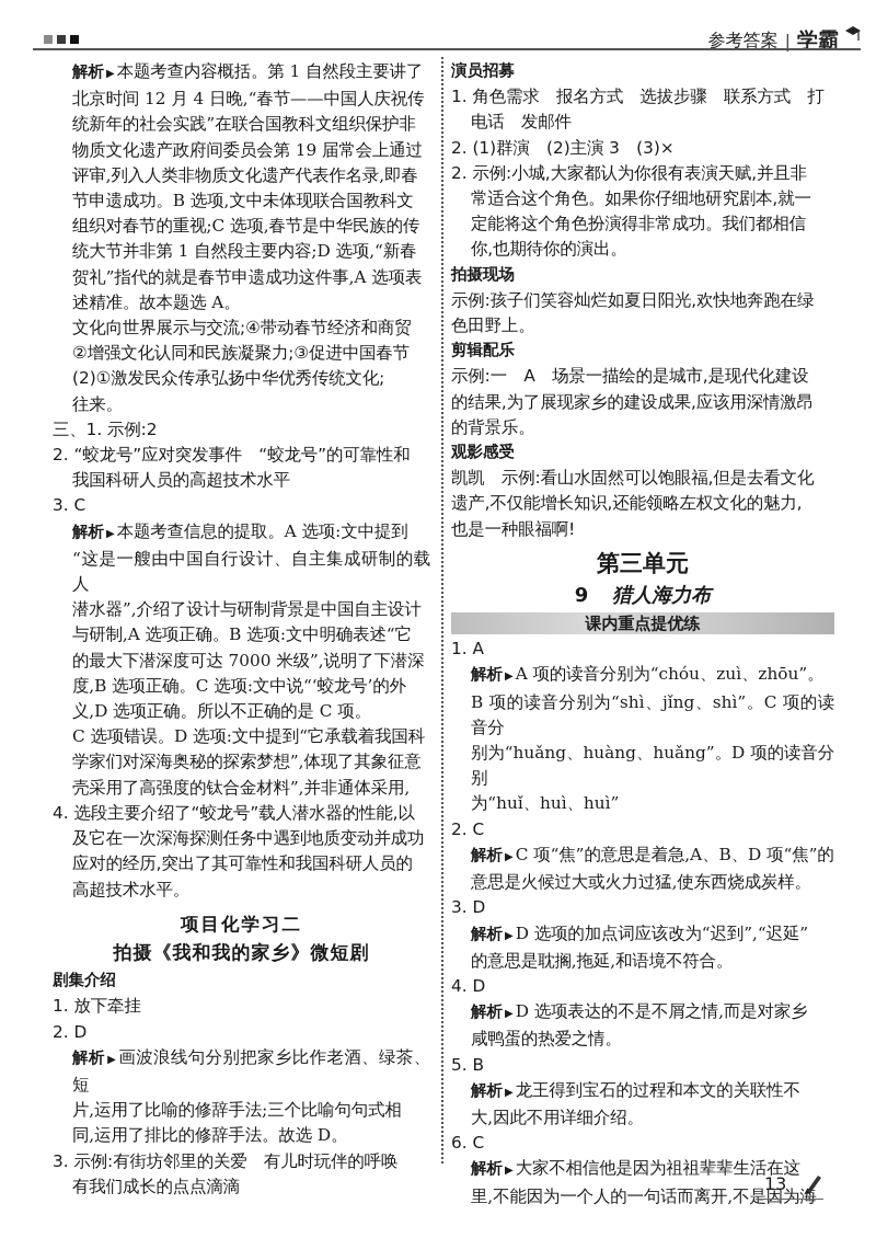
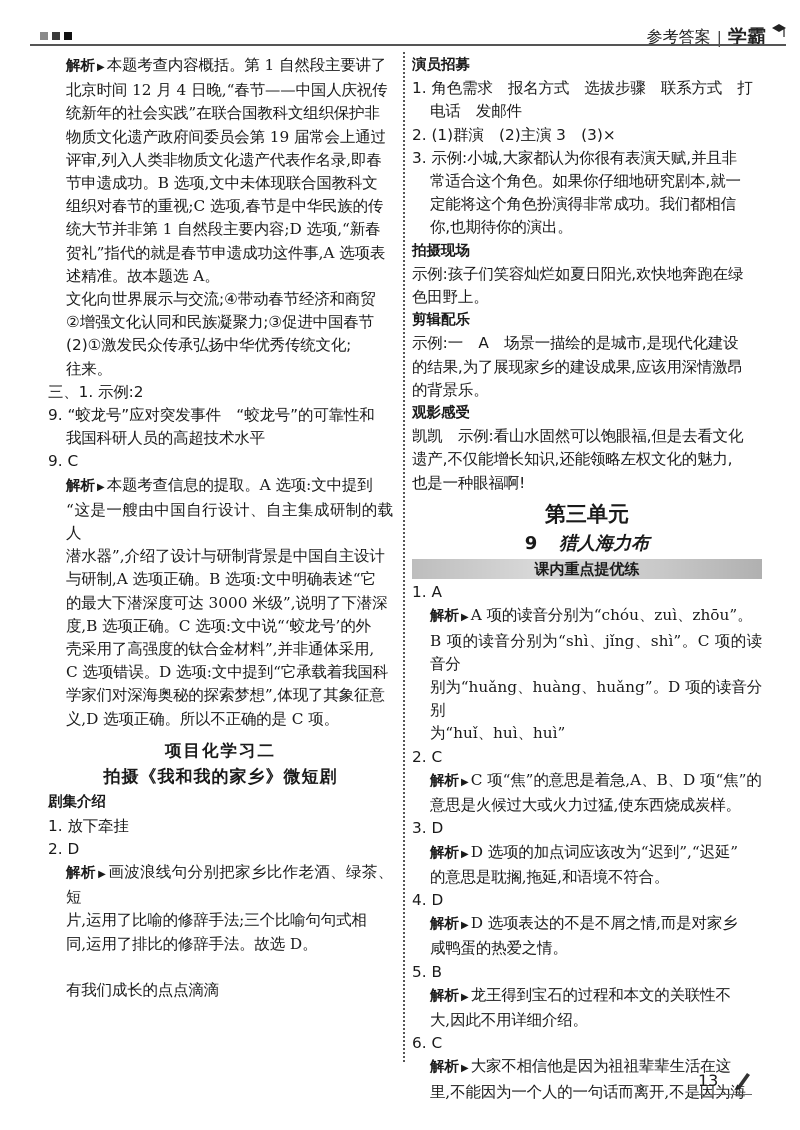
  参考答案
  |
  学霸
  解析 ▶ 本题考查内容概括。第 1 自然段主要讲了
  北京时间 12 月 4 日晚,“春节——中国人庆祝传
  统新年的社会实践”在联合国教科文组织保护非
  物质文化遗产政府间委员会第 19 届常会上通过
  评审,列入人类非物质文化遗产代表作名录,即春
  节申遗成功。B 选项,文中未体现联合国教科文
  组织对春节的重视;C 选项,春节是中华民族的传
  统大节并非第 1 自然段主要内容;D 选项,“新春
  贺礼”指代的就是春节申遗成功这件事,A 选项表
  述精准。故本题选 A。
  文化向世界展示与交流;④带动春节经济和商贸
  ②增强文化认同和民族凝聚力;③促进中国春节
  (2)①激发民众传承弘扬中华优秀传统文化;
  往来。
  三、1. 示例:2
- 2. “蛟龙号”应对突发事件 “蛟龙号”的可靠性和
+ 9. “蛟龙号”应对突发事件 “蛟龙号”的可靠性和
  我国科研人员的高超技术水平
- 3. C
+ 9. C
  解析 ▶ 本题考查信息的提取。A 选项:文中提到
  “这是一艘由中国自行设计、自主集成研制的载人
  潜水器”,介绍了设计与研制背景是中国自主设计
  与研制,A 选项正确。B 选项:文中明确表述“它
- 的最大下潜深度可达 7000 米级”,说明了下潜深
+ 的最大下潜深度可达 3000 米级”,说明了下潜深
  度,B 选项正确。C 选项:文中说“‘蛟龙号’的外
- 义,D 选项正确。所以不正确的是 C 项。
+ 壳采用了高强度的钛合金材料”,并非通体采用,
  C 选项错误。D 选项:文中提到“它承载着我国科
  学家们对深海奥秘的探索梦想”,体现了其象征意
- 壳采用了高强度的钛合金材料”,并非通体采用,
+ 义,D 选项正确。所以不正确的是 C 项。
- 4. 选段主要介绍了“蛟龙号”载人潜水器的性能,以
- 及它在一次深海探测任务中遇到地质变动并成功
- 应对的经历,突出了其可靠性和我国科研人员的
- 高超技术水平。
  项目化学习二
  拍摄《我和我的家乡》微短剧
  剧集介绍
  1. 放下牵挂
  2. D
  解析 ▶ 画波浪线句分别把家乡比作老酒、绿茶、短
  片,运用了比喻的修辞手法;三个比喻句句式相
  同,运用了排比的修辞手法。故选 D。
- 3. 示例:有街坊邻里的关爱 有儿时玩伴的呼唤
  有我们成长的点点滴滴
  演员招募
  1. 角色需求 报名方式 选拔步骤 联系方式 打
  电话 发邮件
  2. (1)群演 (2)主演 3 (3)×
- 2. 示例:小城,大家都认为你很有表演天赋,并且非
+ 3. 示例:小城,大家都认为你很有表演天赋,并且非
  常适合这个角色。如果你仔细地研究剧本,就一
  定能将这个角色扮演得非常成功。我们都相信
  你,也期待你的演出。
  拍摄现场
  示例:孩子们笑容灿烂如夏日阳光,欢快地奔跑在绿
  色田野上。
  剪辑配乐
  示例:一 A 场景一描绘的是城市,是现代化建设
  的结果,为了展现家乡的建设成果,应该用深情激昂
  的背景乐。
  观影感受
  凯凯 示例:看山水固然可以饱眼福,但是去看文化
  遗产,不仅能增长知识,还能领略左权文化的魅力,
  也是一种眼福啊!
  第三单元
  9 猎人海力布
  课内重点提优练
  1. A
  解析 ▶ A 项的读音分别为“chóu、zuì、zhōu”。
  B 项的读音分别为“shì、jǐng、shì”。C 项的读音分
  别为“huǎng、huàng、huǎng”。D 项的读音分别
  为“huǐ、huì、huì”
  2. C
  解析 ▶ C 项“焦”的意思是着急,A、B、D 项“焦”的
  意思是火候过大或火力过猛,使东西烧成炭样。
  3. D
  解析 ▶ D 选项的加点词应该改为“迟到”,“迟延”
  的意思是耽搁,拖延,和语境不符合。
  4. D
  解析 ▶ D 选项表达的不是不屑之情,而是对家乡
  咸鸭蛋的热爱之情。
  5. B
  解析 ▶ 龙王得到宝石的过程和本文的关联性不
  大,因此不用详细介绍。
  6. C
  解析 ▶ 大家不相信他是因为祖祖辈辈生活在这
  里,不能因为一个人的一句话而离开,不是因为海
  13
